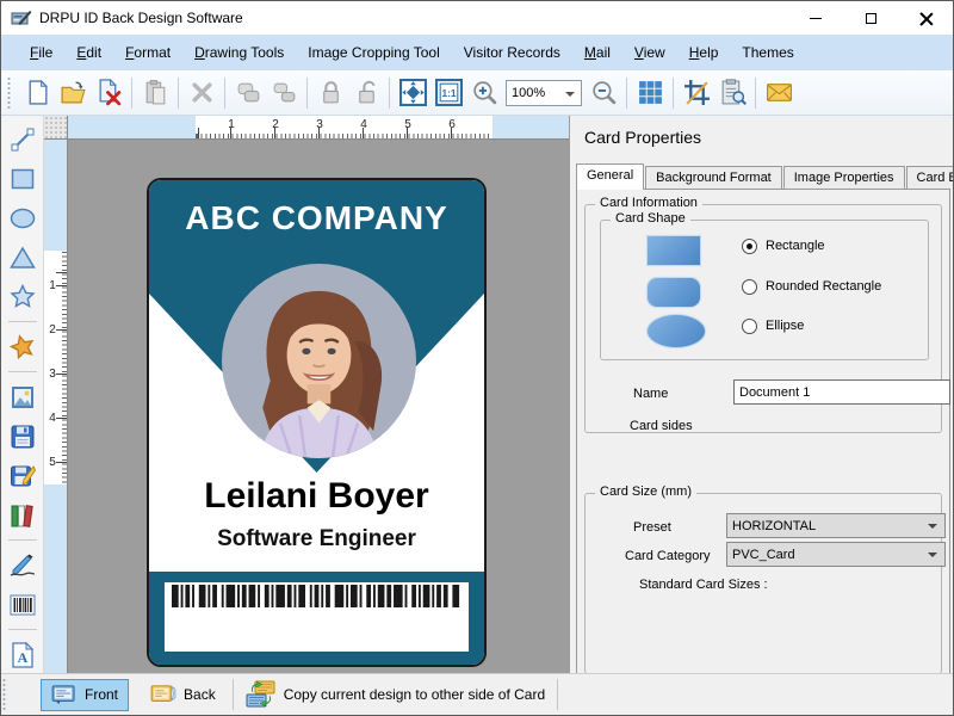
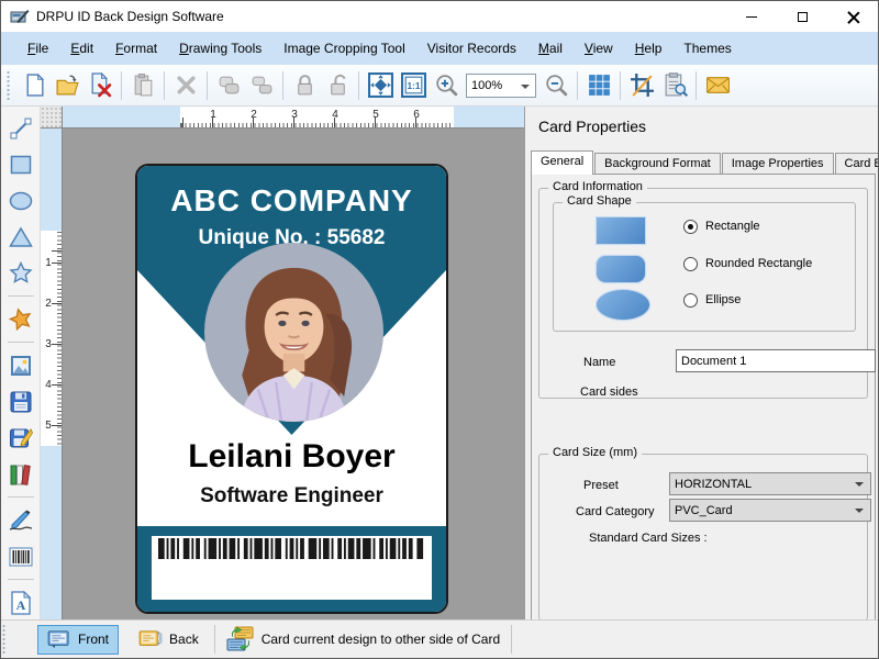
  DRPU ID Back Design Software
  File
  Edit
  Format
  Drawing Tools
  Image Cropping Tool
  Visitor Records
  Mail
  View
  Help
  Themes
  1:1
  100%
  A
  1
  2
  3
  4
  5
  6
  1
  2
  3
  4
  5
  ABC COMPANY
+ Unique No. : 55682
  Leilani Boyer
  Software Engineer
  Card Properties
  General
  Background Format
  Image Properties
  Card Information
  Card Shape
  Rectangle
  Rounded Rectangle
  Ellipse
  Name
  Document 1
  Card sides
  Card Size (mm)
  Preset
  HORIZONTAL
  Card Category
  PVC_Card
  Standard Card Sizes :
  Front
  Back
- Copy current design to other side of Card
+ Card current design to other side of Card
